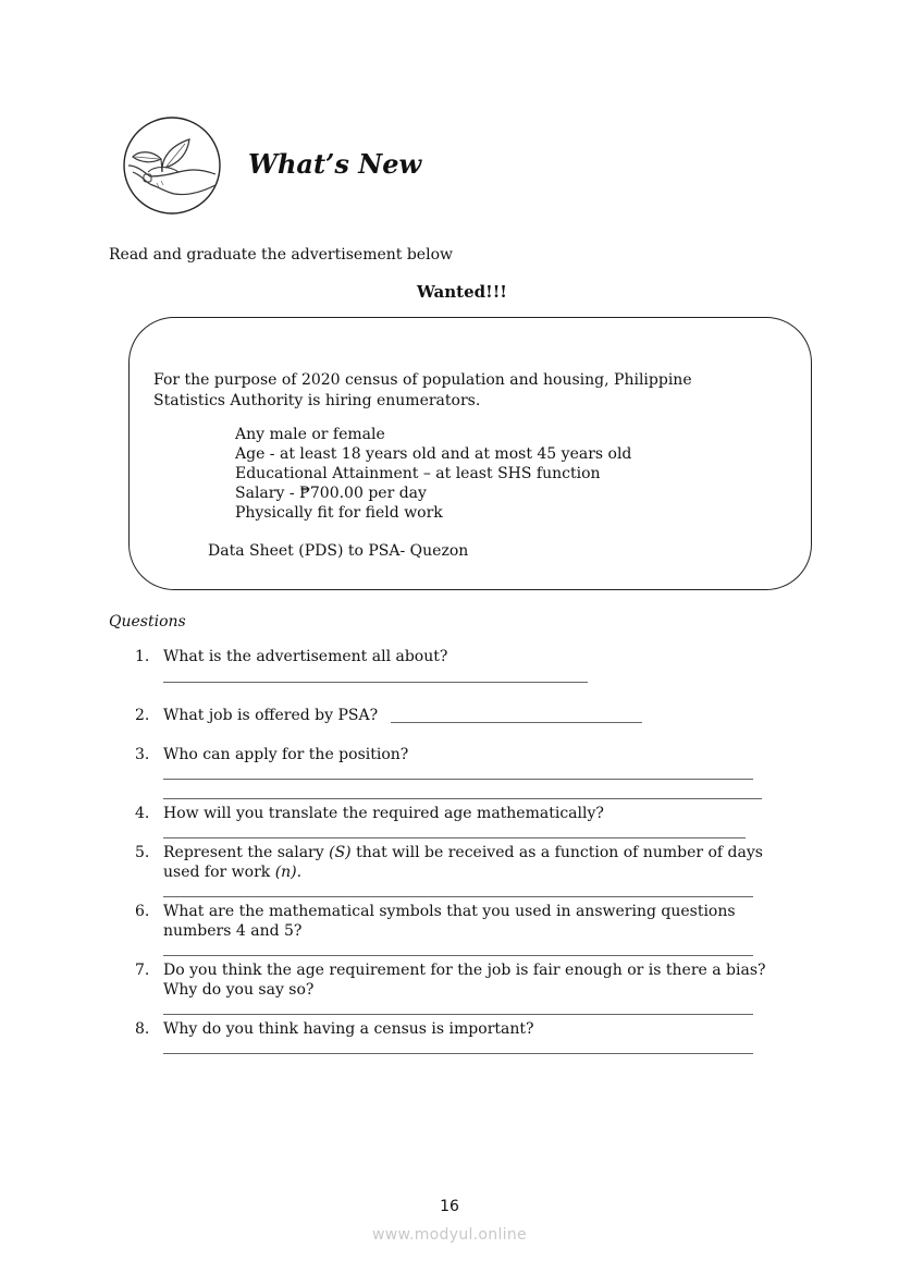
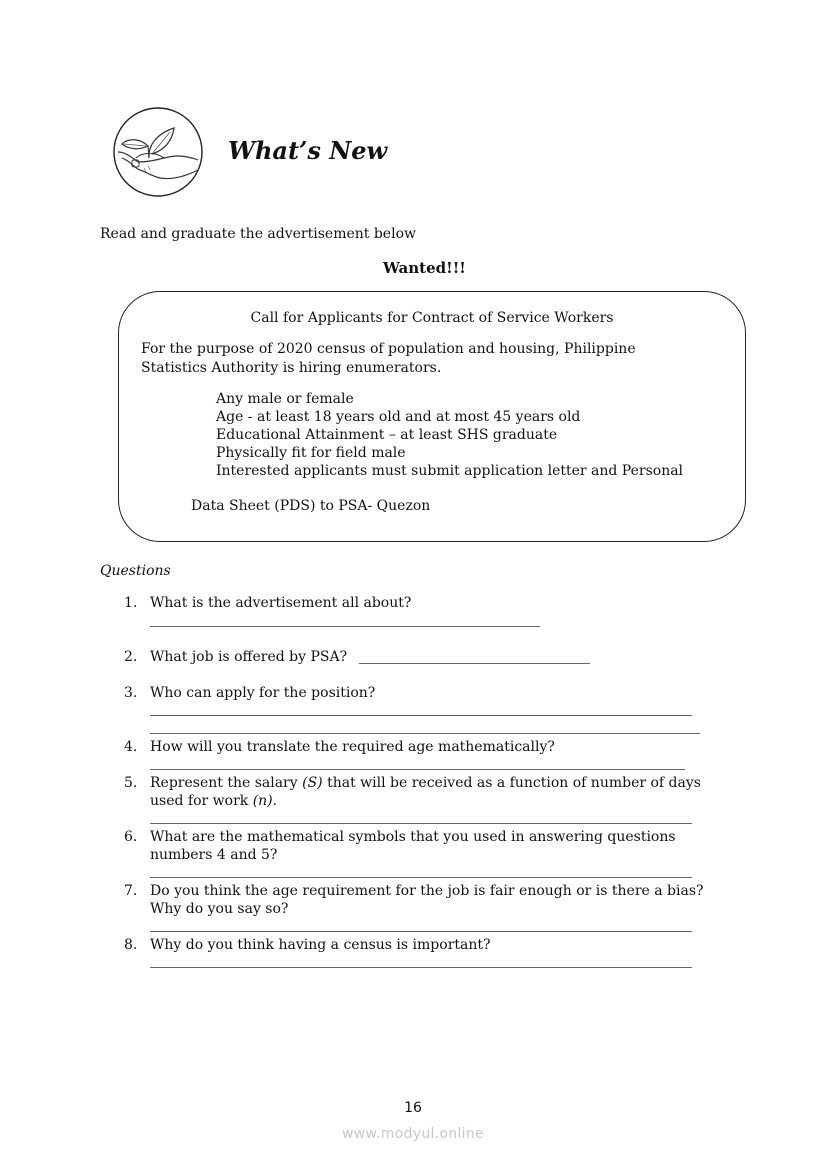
  What’s New
  Read and graduate the advertisement below
  Wanted!!!
+ Call for Applicants for Contract of Service Workers
  For the purpose of 2020 census of population and housing, Philippine
  Statistics Authority is hiring enumerators.
  Any male or female
  Age - at least 18 years old and at most 45 years old
- Educational Attainment – at least SHS function
+ Educational Attainment – at least SHS graduate
- Salary - ₱700.00 per day
- Physically fit for field work
+ Physically fit for field male
+ Interested applicants must submit application letter and Personal
  Data Sheet (PDS) to PSA- Quezon
  Questions
  1.
  What is the advertisement all about?
  2.
  What job is offered by PSA?
  3.
  Who can apply for the position?
  4.
  How will you translate the required age mathematically?
  5.
  Represent the salary (S) that will be received as a function of number of days
  used for work (n).
  6.
  What are the mathematical symbols that you used in answering questions
  numbers 4 and 5?
  7.
  Do you think the age requirement for the job is fair enough or is there a bias?
  Why do you say so?
  8.
  Why do you think having a census is important?
  16
  www.modyul.online
